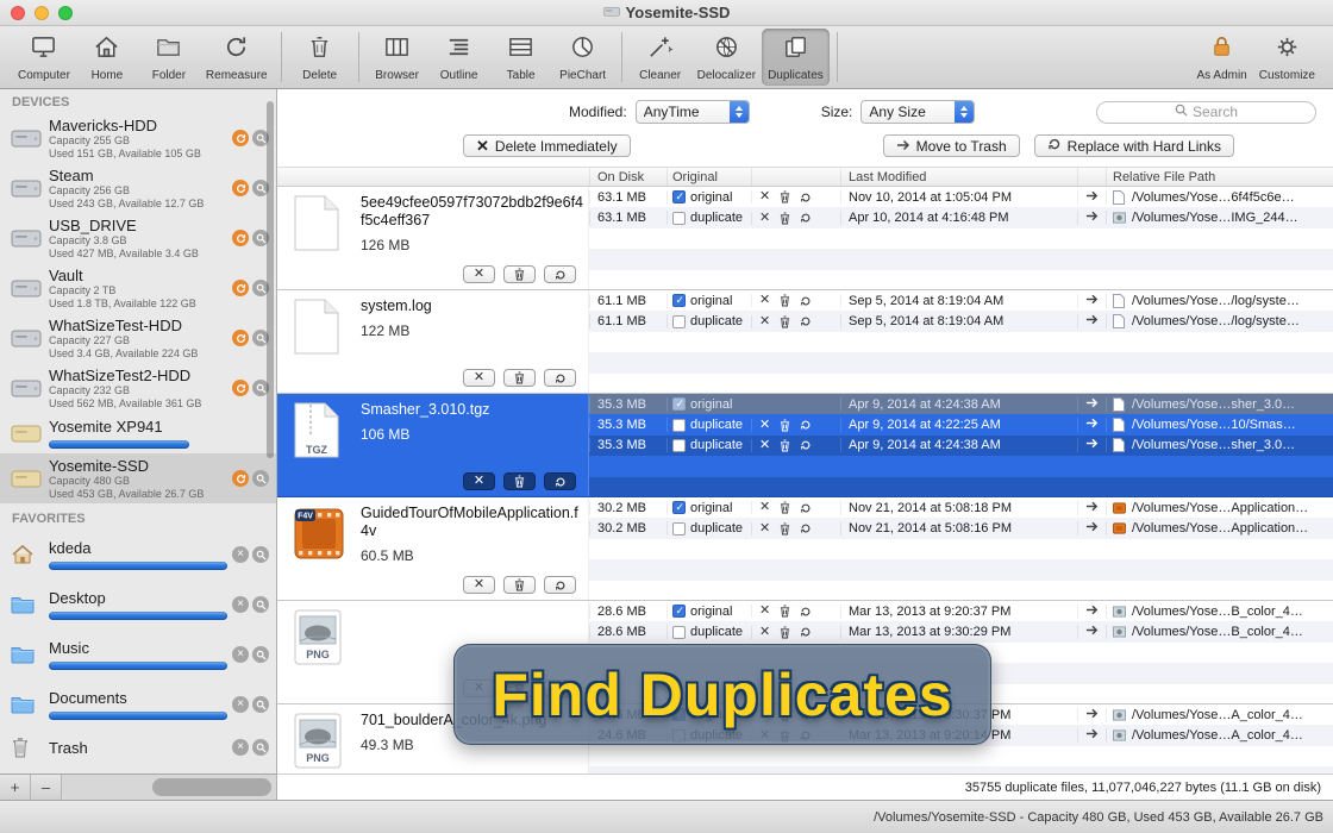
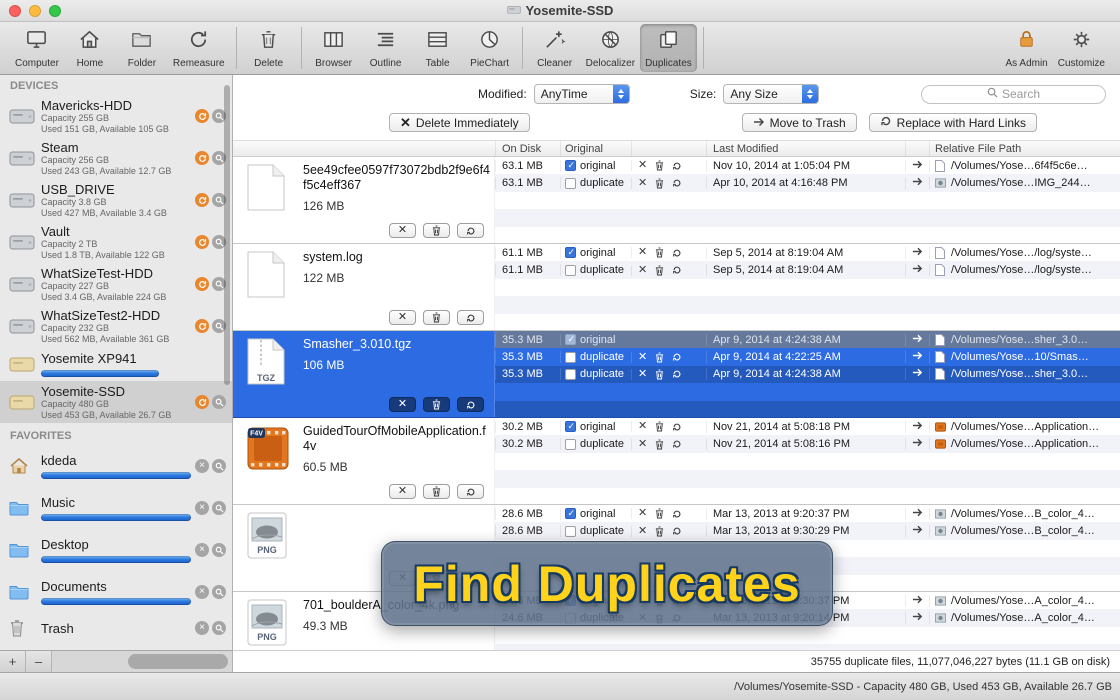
  Yosemite-SSD
  Computer
  Home
  Folder
  Remeasure
  Delete
  Browser
  Outline
  Table
  PieChart
  Cleaner
  Delocalizer
  Duplicates
  As Admin
  Customize
  DEVICES
  Mavericks-HDD
  Capacity 255 GB
  Used 151 GB, Available 105 GB
  Steam
  Capacity 256 GB
  Used 243 GB, Available 12.7 GB
  USB_DRIVE
  Capacity 3.8 GB
  Used 427 MB, Available 3.4 GB
  Vault
  Capacity 2 TB
  Used 1.8 TB, Available 122 GB
  WhatSizeTest-HDD
  Capacity 227 GB
  Used 3.4 GB, Available 224 GB
  WhatSizeTest2-HDD
  Capacity 232 GB
  Used 562 MB, Available 361 GB
  Yosemite XP941
  Yosemite-SSD
  Capacity 480 GB
  Used 453 GB, Available 26.7 GB
  FAVORITES
  kdeda
  ×
- Desktop
+ Music
  ×
- Music
+ Desktop
  ×
  Documents
  ×
  Trash
  ×
  +
  –
  Modified:
  AnyTime
  Size:
  Any Size
  Search
  ✕
  Delete Immediately
  Move to Trash
  Replace with Hard Links
  On Disk
  Original
  Last Modified
  Relative File Path
  5ee49cfee0597f73072bdb2f9e6f4f5c4eff367
  126 MB
  ✕
  63.1 MB
  original
  ✕
  Nov 10, 2014 at 1:05:04 PM
  /Volumes/Yose…6f4f5c6e…
  63.1 MB
  duplicate
  ✕
  Apr 10, 2014 at 4:16:48 PM
  /Volumes/Yose…IMG_244…
  system.log
  122 MB
  ✕
  61.1 MB
  original
  ✕
  Sep 5, 2014 at 8:19:04 AM
  /Volumes/Yose…/log/syste…
  61.1 MB
  duplicate
  ✕
  Sep 5, 2014 at 8:19:04 AM
  /Volumes/Yose…/log/syste…
  TGZ
  Smasher_3.010.tgz
  106 MB
  ✕
  35.3 MB
  original
  Apr 9, 2014 at 4:24:38 AM
  /Volumes/Yose…sher_3.0…
  35.3 MB
  duplicate
  ✕
  Apr 9, 2014 at 4:22:25 AM
  /Volumes/Yose…10/Smas…
  35.3 MB
  duplicate
  ✕
  Apr 9, 2014 at 4:24:38 AM
  /Volumes/Yose…sher_3.0…
  GuidedTourOfMobileApplication.f4v
  60.5 MB
  ✕
  30.2 MB
  original
  ✕
  Nov 21, 2014 at 5:08:18 PM
  /Volumes/Yose…Application…
  30.2 MB
  duplicate
  ✕
  Nov 21, 2014 at 5:08:16 PM
  /Volumes/Yose…Application…
  PNG
  ✕
  28.6 MB
  original
  ✕
  Mar 13, 2013 at 9:20:37 PM
  /Volumes/Yose…B_color_4…
  28.6 MB
  duplicate
  ✕
  Mar 13, 2013 at 9:30:29 PM
  /Volumes/Yose…B_color_4…
  PNG
  701_boulderA_color_4k.png
  49.3 MB
  24.6 MB
  original
  ✕
  Mar 13, 2013 at 9:30:37 PM
  /Volumes/Yose…A_color_4…
  24.6 MB
  duplicate
  ✕
  Mar 13, 2013 at 9:20:14 PM
  /Volumes/Yose…A_color_4…
  35755 duplicate files, 11,077,046,227 bytes (11.1 GB on disk)
  Find Duplicates
  /Volumes/Yosemite-SSD - Capacity 480 GB, Used 453 GB, Available 26.7 GB
